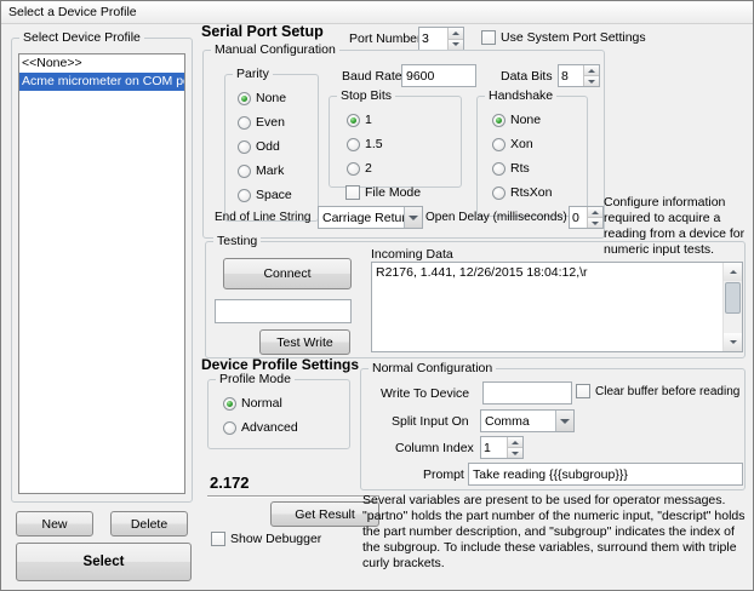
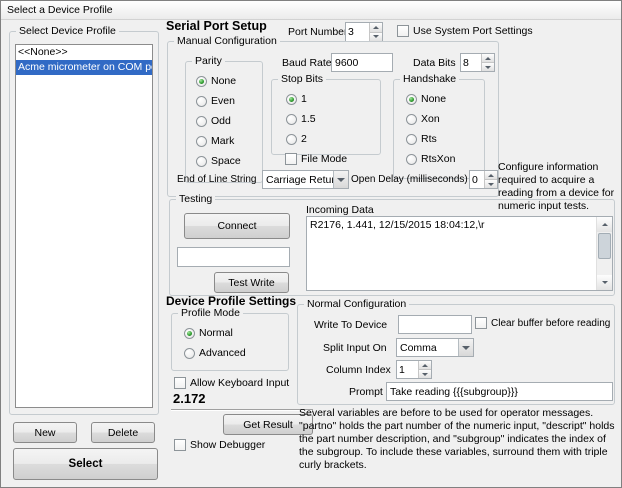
  Select a Device Profile
  Select Device Profile
  <<None>>
  Acme micrometer on COM p
  New
  Delete
  Select
  Serial Port Setup
  Port Numbe
  3
  Use System Port Settings
  Manual Configuration
  Parity
  None
  Even
  Odd
  Mark
  Space
  Baud Rate
  9600
  Stop Bits
  1
  1.5
  2
  File Mode
  Data Bits
  8
  Handshake
  None
  Xon
  Rts
  RtsXon
  End of Line String
  Carriage Retu
  Open Delay (milliseconds)
  0
  Configure information required to acquire a reading from a device for numeric input tests.
  Testing
  Connect
  Incoming Data
- R2176, 1.441, 12/26/2015 18:04:12,\r
+ R2176, 1.441, 12/15/2015 18:04:12,\r
  Test Write
  Device Profile Settings
  Profile Mode
  Normal
  Advanced
+ Allow Keyboard Input
  2.172
  Get Result
  Show Debugger
  Normal Configuration
  Write To Device
  Clear buffer before reading
  Split Input On
  Comma
  Column Index
  1
  Prompt
  Take reading {{{subgroup}}}
- Several variables are present to be used for operator messages. "partno" holds the part number of the numeric input, "descript" holds the part number description, and "subgroup" indicates the index of the subgroup. To include these variables, surround them with triple curly brackets.
+ Several variables are before to be used for operator messages. "partno" holds the part number of the numeric input, "descript" holds the part number description, and "subgroup" indicates the index of the subgroup. To include these variables, surround them with triple curly brackets.
